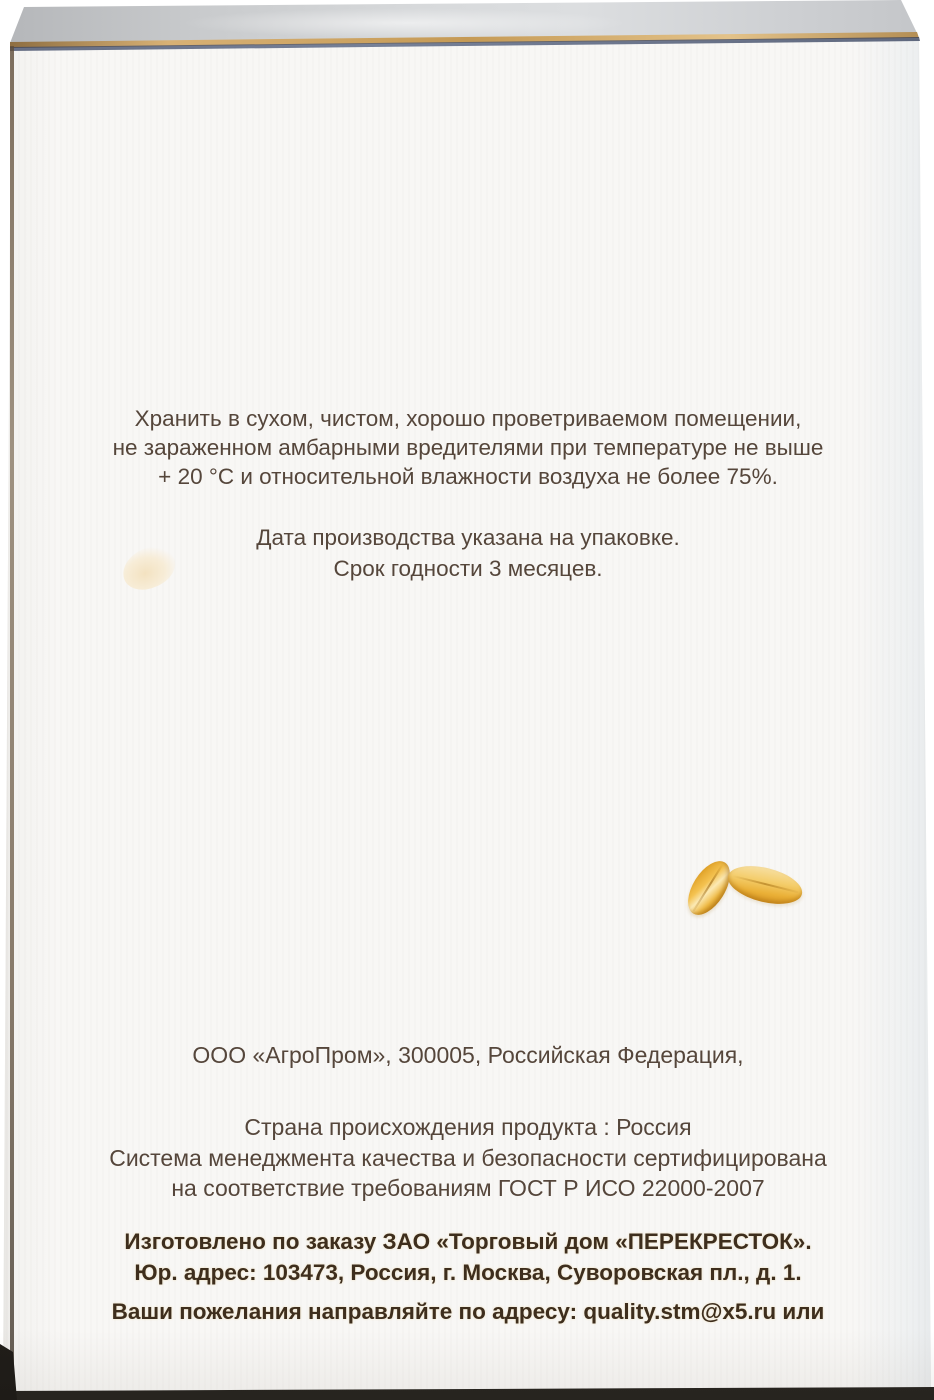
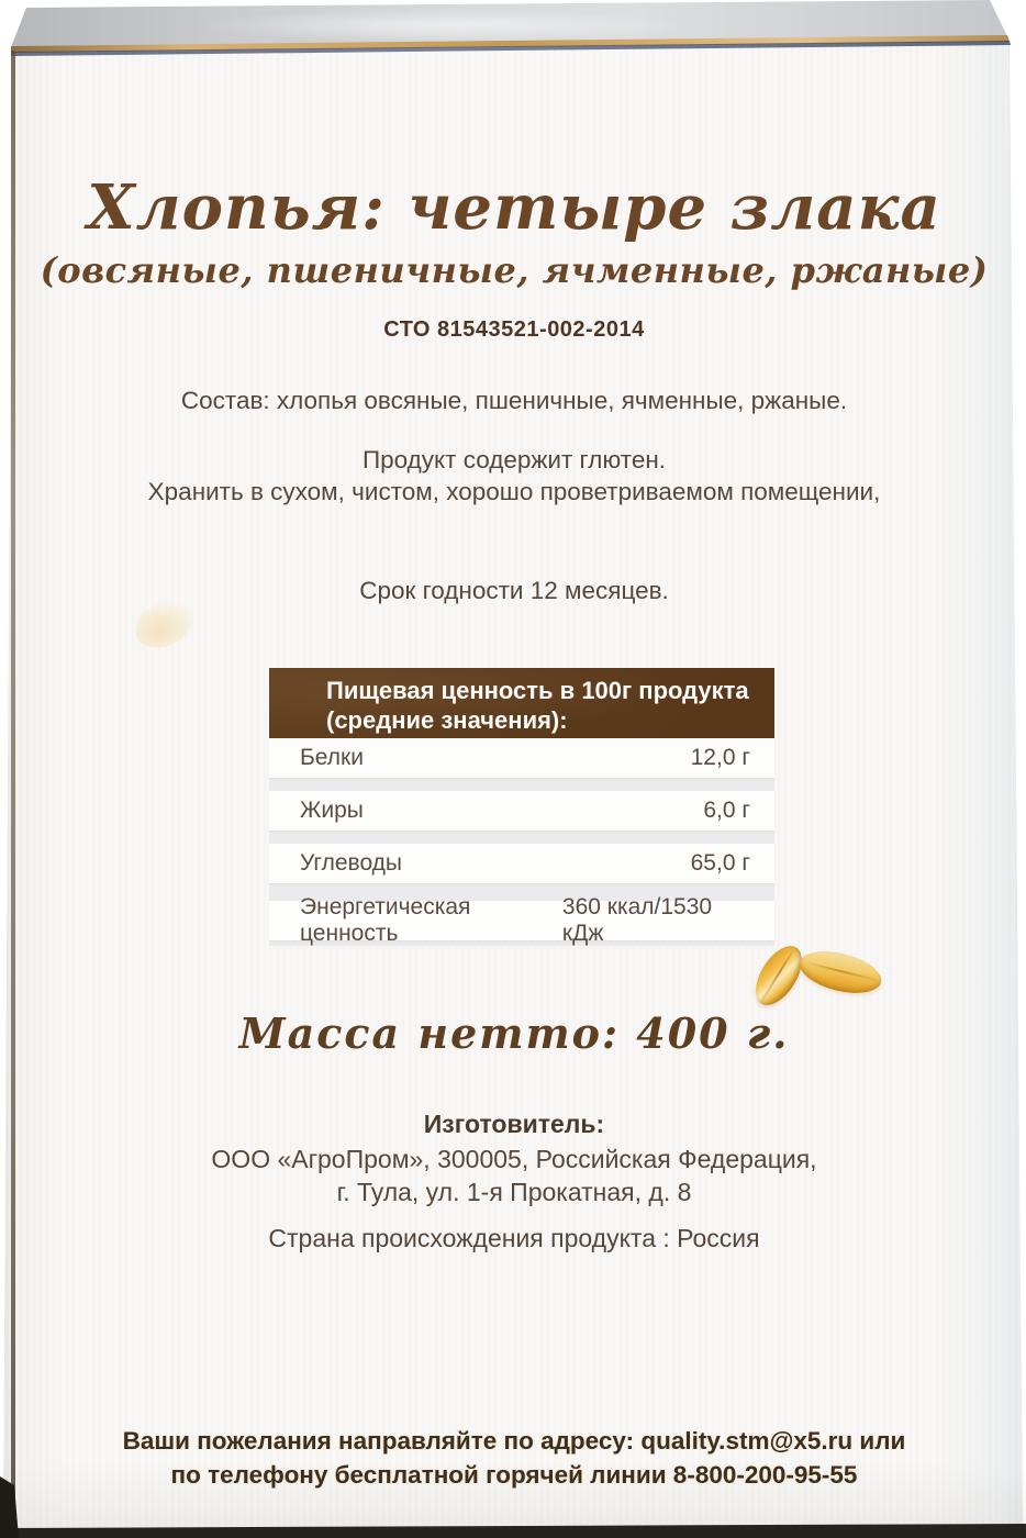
+ Хлопья: четыре злака
+ (овсяные, пшеничные, ячменные, ржаные)
+ СТО 81543521-002-2014
+ Состав: хлопья овсяные, пшеничные, ячменные, ржаные.
+ Продукт содержит глютен.
  Хранить в сухом, чистом, хорошо проветриваемом помещении,
- не зараженном амбарными вредителями при температуре не выше
- + 20 °С и относительной влажности воздуха не более 75%.
- Дата производства указана на упаковке.
- Срок годности 3 месяцев.
+ Срок годности 12 месяцев.
+ Пищевая ценность в 100г продукта
+ (средние значения):
+ Белки
+ 12,0 г
+ Жиры
+ 6,0 г
+ Углеводы
+ 65,0 г
+ Энергетическая ценность
+ 360 ккал/1530 кДж
+ Масса нетто: 400 г.
+ Изготовитель:
  ООО «АгроПром», 300005, Российская Федерация,
+ г. Тула, ул. 1-я Прокатная, д. 8
  Страна происхождения продукта : Россия
- Система менеджмента качества и безопасности сертифицирована
- на соответствие требованиям ГОСТ Р ИСО 22000-2007
- Изготовлено по заказу ЗАО «Торговый дом «ПЕРЕКРЕСТОК».
- Юр. адрес: 103473, Россия, г. Москва, Суворовская пл., д. 1.
  Ваши пожелания направляйте по адресу: quality.stm@x5.ru или
+ по телефону бесплатной горячей линии 8-800-200-95-55
